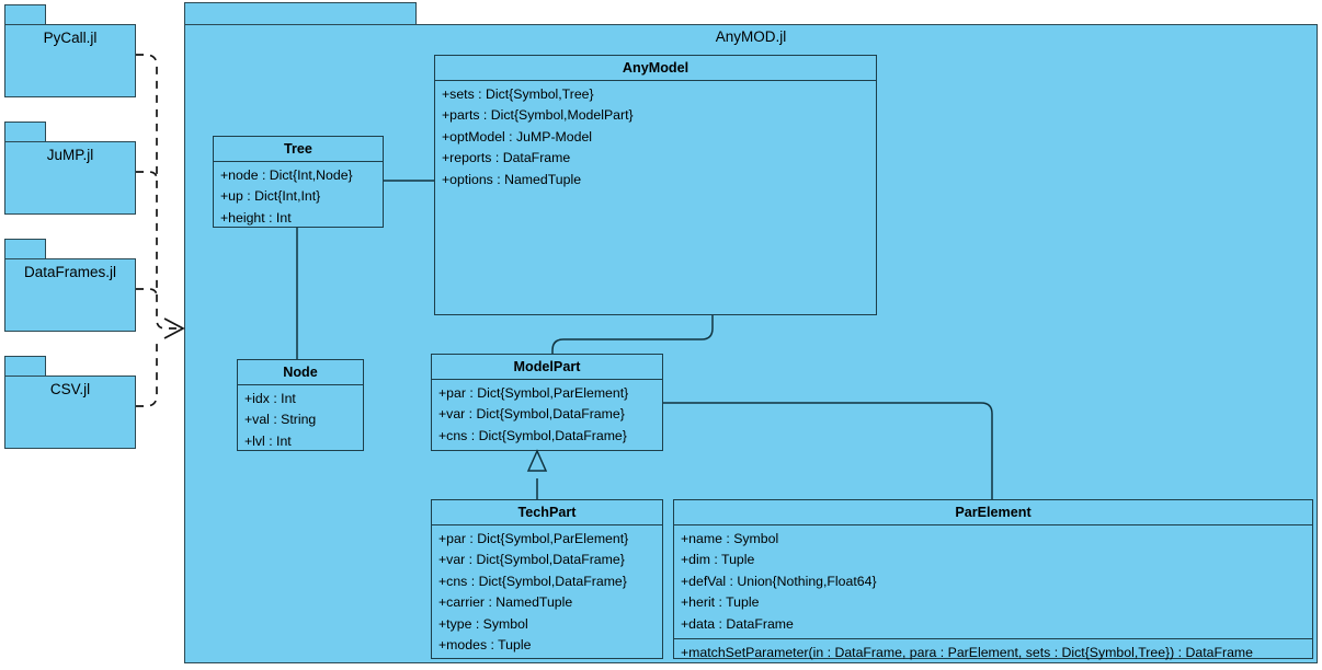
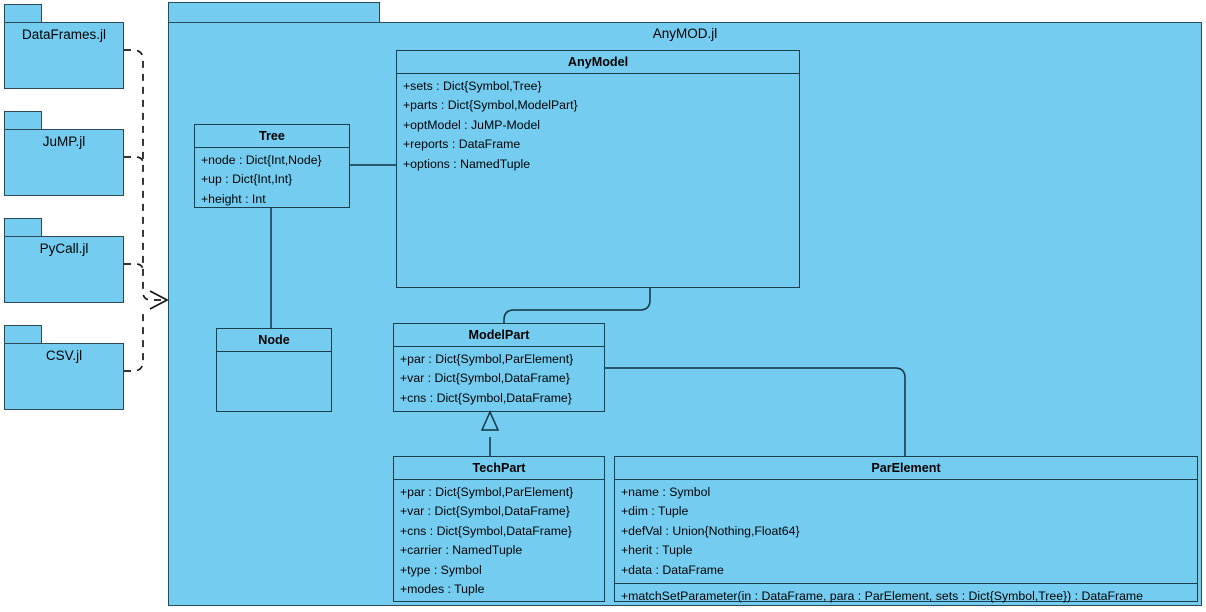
  AnyMOD.jl
- PyCall.jl
+ DataFrames.jl
  JuMP.jl
- DataFrames.jl
+ PyCall.jl
  CSV.jl
  AnyModel
  +sets : Dict{Symbol,Tree}
  +parts : Dict{Symbol,ModelPart}
  +optModel : JuMP-Model
  +reports : DataFrame
  +options : NamedTuple
  Tree
  +node : Dict{Int,Node}
  +up : Dict{Int,Int}
  +height : Int
  Node
- +idx : Int
- +val : String
- +lvl : Int
  ModelPart
  +par : Dict{Symbol,ParElement}
  +var : Dict{Symbol,DataFrame}
  +cns : Dict{Symbol,DataFrame}
  TechPart
  +par : Dict{Symbol,ParElement}
  +var : Dict{Symbol,DataFrame}
  +cns : Dict{Symbol,DataFrame}
  +carrier : NamedTuple
  +type : Symbol
  +modes : Tuple
  ParElement
  +name : Symbol
  +dim : Tuple
  +defVal : Union{Nothing,Float64}
  +herit : Tuple
  +data : DataFrame
  +matchSetParameter(in : DataFrame, para : ParElement, sets : Dict{Symbol,Tree}) : DataFrame
